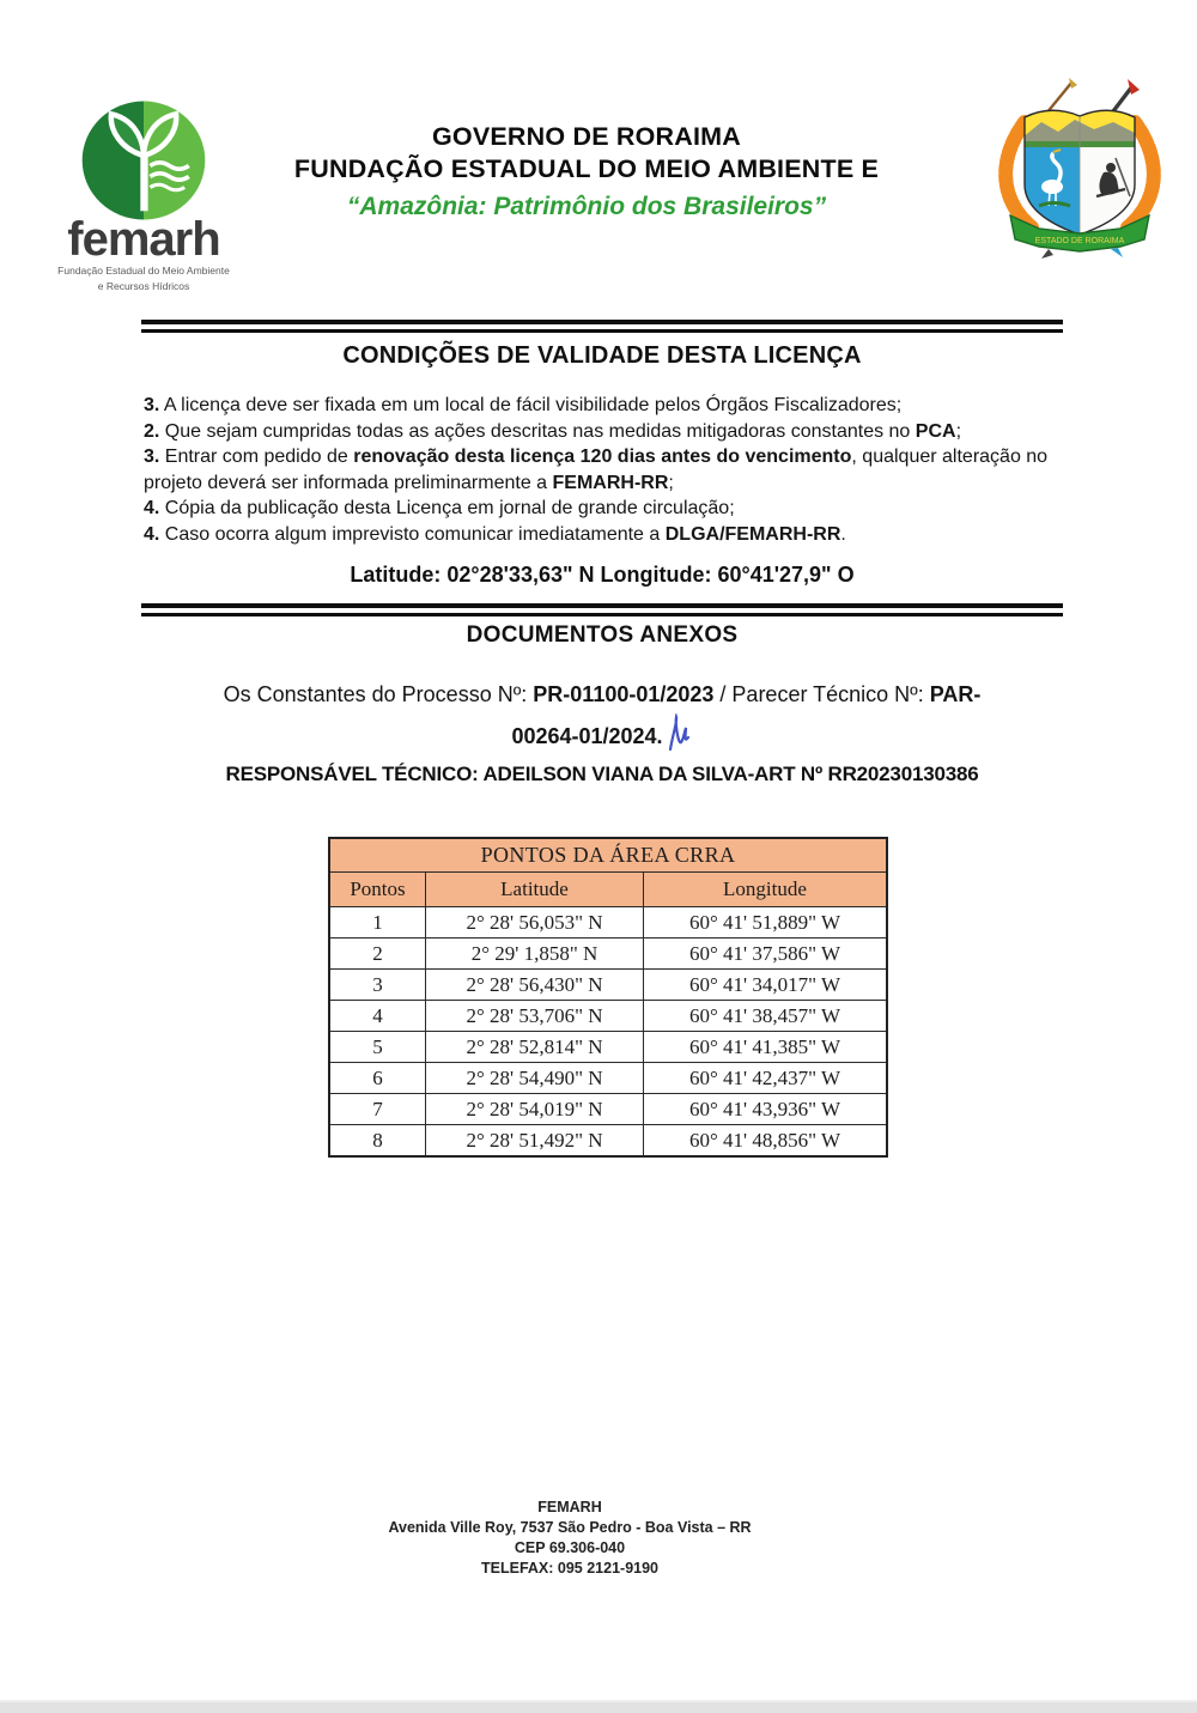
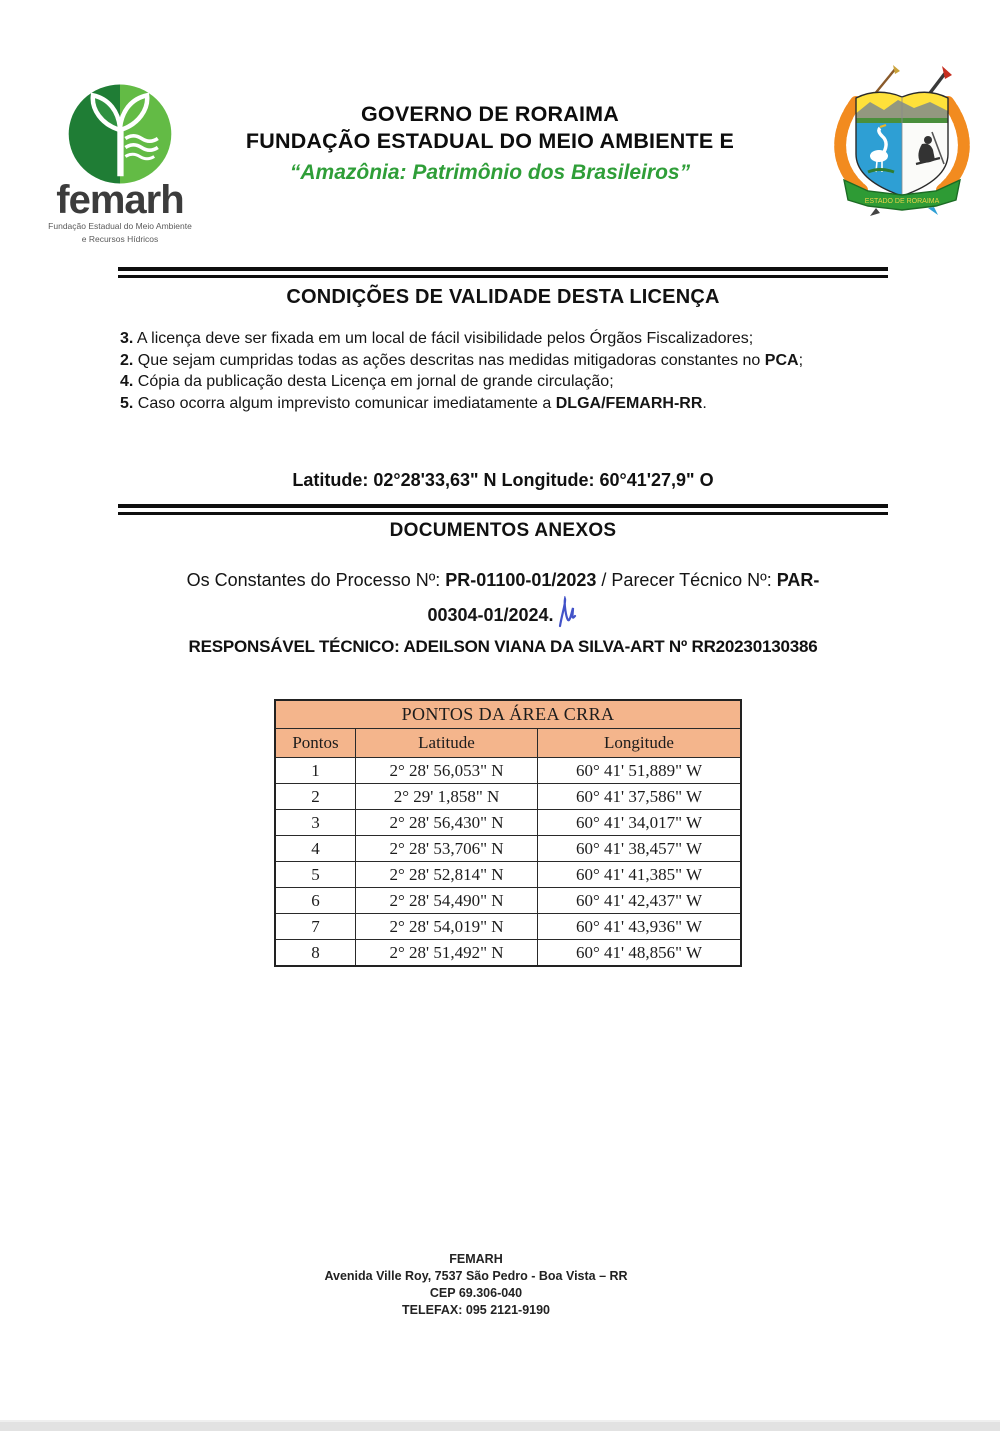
  femarh
  Fundação Estadual do Meio Ambiente
  e Recursos Hídricos
  GOVERNO DE RORAIMA
  FUNDAÇÃO ESTADUAL DO MEIO AMBIENTE E
  “Amazônia: Patrimônio dos Brasileiros”
  CONDIÇÕES DE VALIDADE DESTA LICENÇA
  3. A licença deve ser fixada em um local de fácil visibilidade pelos Órgãos Fiscalizadores;
  2. Que sejam cumpridas todas as ações descritas nas medidas mitigadoras constantes no PCA;
- 3. Entrar com pedido de renovação desta licença 120 dias antes do vencimento, qualquer alteração no projeto deverá ser informada preliminarmente a FEMARH-RR;
  4. Cópia da publicação desta Licença em jornal de grande circulação;
- 4. Caso ocorra algum imprevisto comunicar imediatamente a DLGA/FEMARH-RR.
+ 5. Caso ocorra algum imprevisto comunicar imediatamente a DLGA/FEMARH-RR.
  Latitude: 02°28'33,63" N Longitude: 60°41'27,9" O
  DOCUMENTOS ANEXOS
  Os Constantes do Processo Nº: PR-01100-01/2023 / Parecer Técnico Nº: PAR-
- 00264-01/2024.
+ 00304-01/2024.
  RESPONSÁVEL TÉCNICO: ADEILSON VIANA DA SILVA-ART Nº RR20230130386
  PONTOS DA ÁREA CRRA
  Pontos	Latitude	Longitude
  1	2° 28' 56,053" N	60° 41' 51,889" W
  2	2° 29' 1,858" N	60° 41' 37,586" W
  3	2° 28' 56,430" N	60° 41' 34,017" W
  4	2° 28' 53,706" N	60° 41' 38,457" W
  5	2° 28' 52,814" N	60° 41' 41,385" W
  6	2° 28' 54,490" N	60° 41' 42,437" W
  7	2° 28' 54,019" N	60° 41' 43,936" W
  8	2° 28' 51,492" N	60° 41' 48,856" W
  FEMARH
  Avenida Ville Roy, 7537 São Pedro - Boa Vista – RR
  CEP 69.306-040
  TELEFAX: 095 2121-9190
